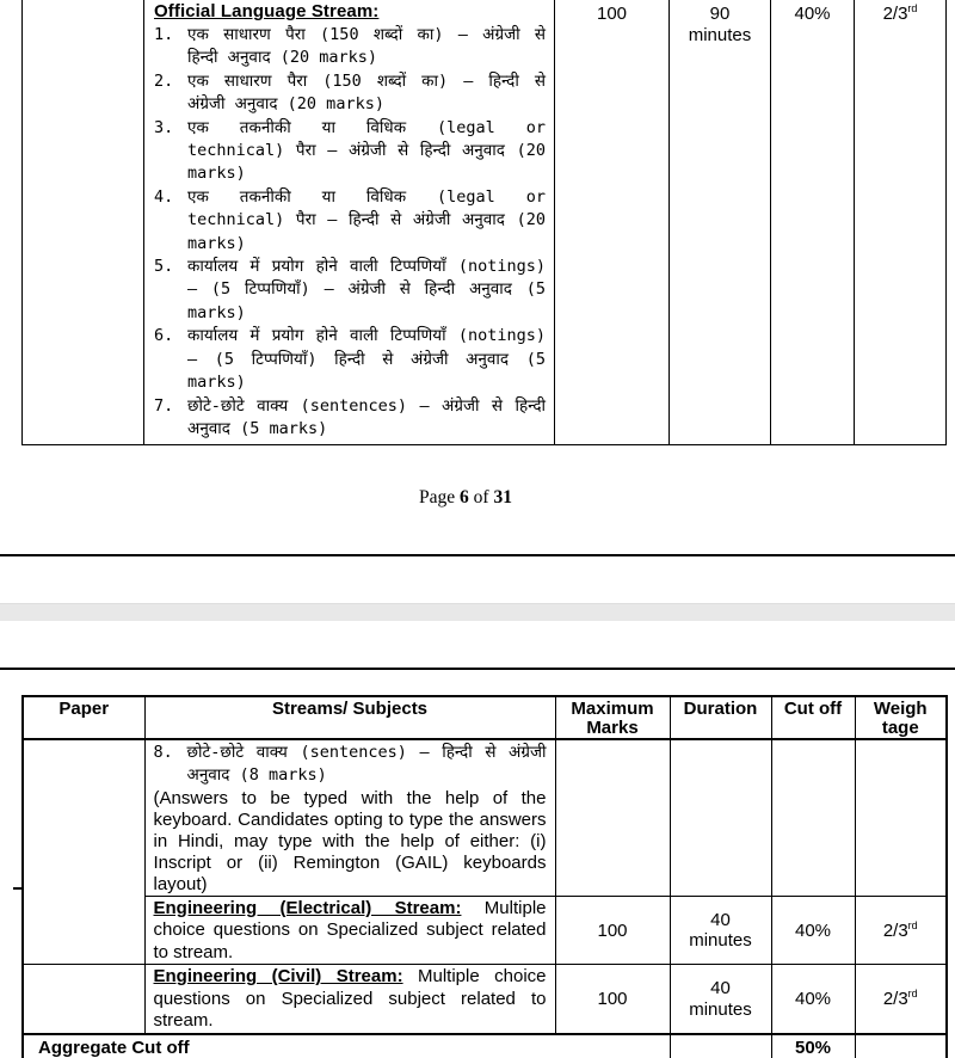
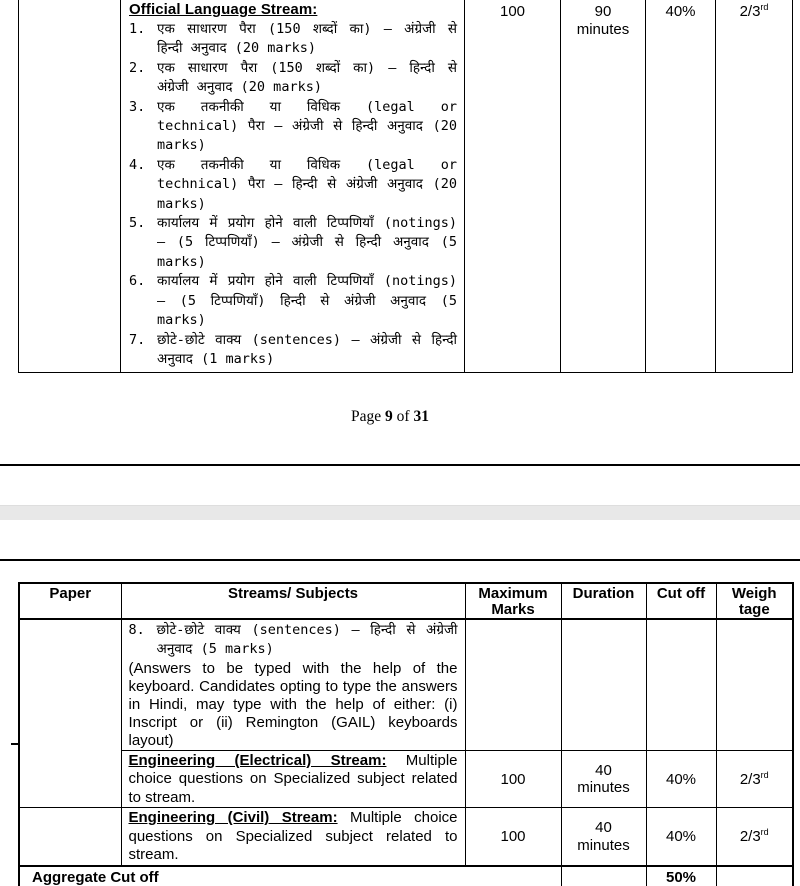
- 	Official Language Stream: 1. एक साधारण पैरा (150 शब्दों का) – अंग्रेजी से हिन्दी अनुवाद (20 marks)2. एक साधारण पैरा (150 शब्दों का) – हिन्दी से अंग्रेजी अनुवाद (20 marks)3. एक तकनीकी या विधिक (legal or technical) पैरा – अंग्रेजी से हिन्दी अनुवाद (20 marks)4. एक तकनीकी या विधिक (legal or technical) पैरा – हिन्दी से अंग्रेजी अनुवाद (20 marks)5. कार्यालय में प्रयोग होने वाली टिप्पणियाँ (notings) – (5 टिप्पणियाँ) – अंग्रेजी से हिन्दी अनुवाद (5 marks)6. कार्यालय में प्रयोग होने वाली टिप्पणियाँ (notings) – (5 टिप्पणियाँ) हिन्दी से अंग्रेजी अनुवाद (5 marks)7. छोटे-छोटे वाक्य (sentences) – अंग्रेजी से हिन्दी अनुवाद (5 marks)	100	90 minutes	40%	2/3rd
+ 	Official Language Stream: 1. एक साधारण पैरा (150 शब्दों का) – अंग्रेजी से हिन्दी अनुवाद (20 marks)2. एक साधारण पैरा (150 शब्दों का) – हिन्दी से अंग्रेजी अनुवाद (20 marks)3. एक तकनीकी या विधिक (legal or technical) पैरा – अंग्रेजी से हिन्दी अनुवाद (20 marks)4. एक तकनीकी या विधिक (legal or technical) पैरा – हिन्दी से अंग्रेजी अनुवाद (20 marks)5. कार्यालय में प्रयोग होने वाली टिप्पणियाँ (notings) – (5 टिप्पणियाँ) – अंग्रेजी से हिन्दी अनुवाद (5 marks)6. कार्यालय में प्रयोग होने वाली टिप्पणियाँ (notings) – (5 टिप्पणियाँ) हिन्दी से अंग्रेजी अनुवाद (5 marks)7. छोटे-छोटे वाक्य (sentences) – अंग्रेजी से हिन्दी अनुवाद (1 marks)	100	90 minutes	40%	2/3rd
- Page 6 of 31
+ Page 9 of 31
  Paper	Streams/ Subjects	Maximum Marks	Duration	Cut off	Weightage
- 	8. छोटे-छोटे वाक्य (sentences) – हिन्दी से अंग्रेजी अनुवाद (8 marks) (Answers to be typed with the help of the keyboard. Candidates opting to type the answers in Hindi, may type with the help of either: (i) Inscript or (ii) Remington (GAIL) keyboards layout)
+ 	8. छोटे-छोटे वाक्य (sentences) – हिन्दी से अंग्रेजी अनुवाद (5 marks) (Answers to be typed with the help of the keyboard. Candidates opting to type the answers in Hindi, may type with the help of either: (i) Inscript or (ii) Remington (GAIL) keyboards layout)
  Engineering (Electrical) Stream: Multiple choice questions on Specialized subject related to stream.	100	40 minutes	40%	2/3rd
  	Engineering (Civil) Stream: Multiple choice questions on Specialized subject related to stream.	100	40 minutes	40%	2/3rd
  Aggregate Cut off		50%
